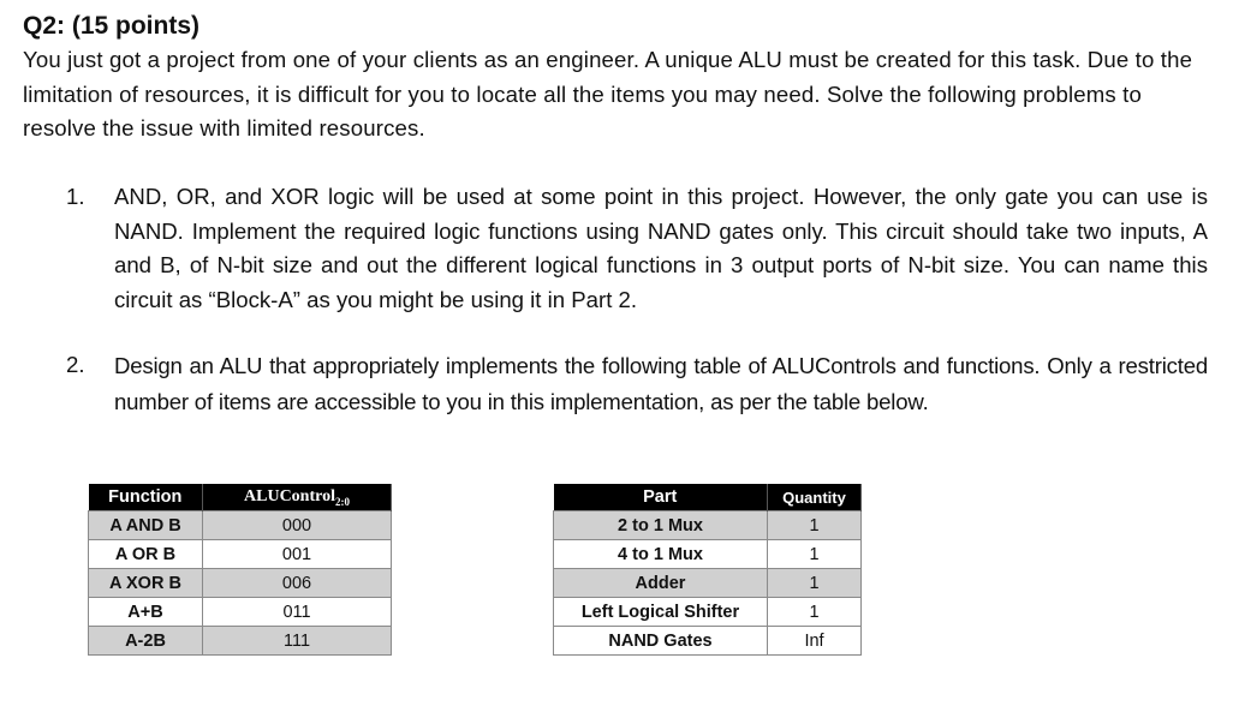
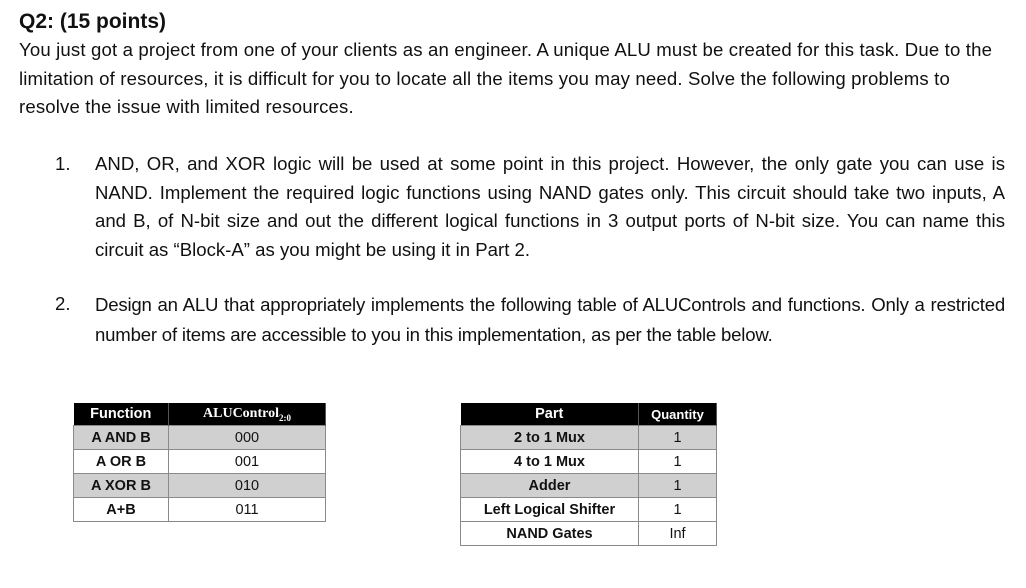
  Q2: (15 points)
  You just got a project from one of your clients as an engineer. A unique ALU must be created for this task. Due to the limitation of resources, it is difficult for you to locate all the items you may need. Solve the following problems to resolve the issue with limited resources.
  1.
  AND, OR, and XOR logic will be used at some point in this project. However, the only gate you can use is NAND. Implement the required logic functions using NAND gates only. This circuit should take two inputs, A and B, of N-bit size and out the different logical functions in 3 output ports of N-bit size. You can name this circuit as “Block-A” as you might be using it in Part 2.
  2.
  Design an ALU that appropriately implements the following table of ALUControls and functions. Only a restricted number of items are accessible to you in this implementation, as per the table below.
  Function	ALUControl2:0
  A AND B	000
  A OR B	001
- A XOR B	006
+ A XOR B	010
  A+B	011
- A-2B	111
  Part	Quantity
  2 to 1 Mux	1
  4 to 1 Mux	1
  Adder	1
  Left Logical Shifter	1
  NAND Gates	Inf
